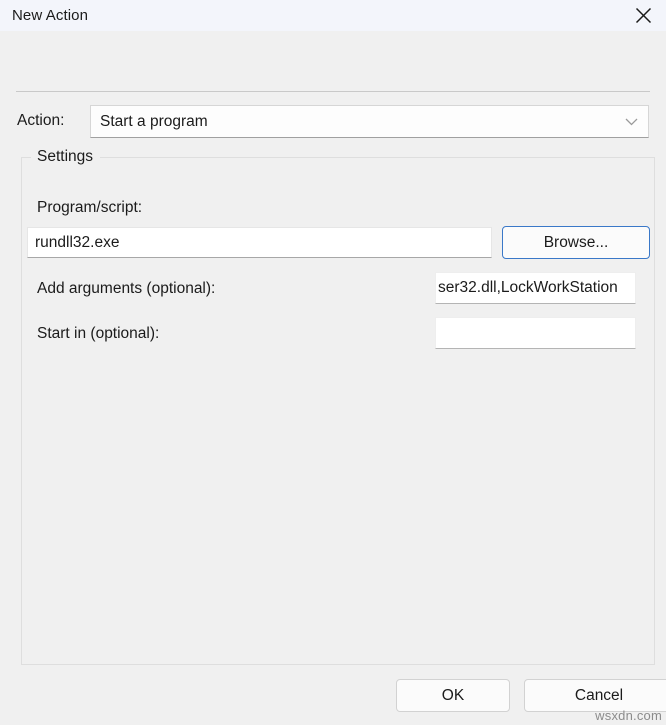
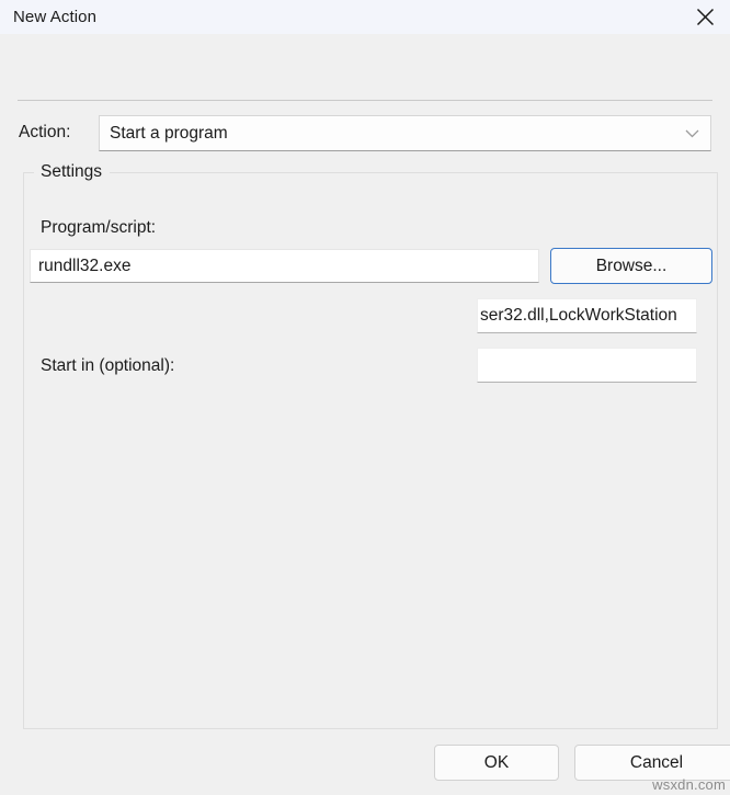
  New Action
  Action:
  Start a program
  Settings
  Program/script:
  rundll32.exe
  Browse...
- Add arguments (optional):
  Start in (optional):
  OK
  Cancel
  wsxdn.com
